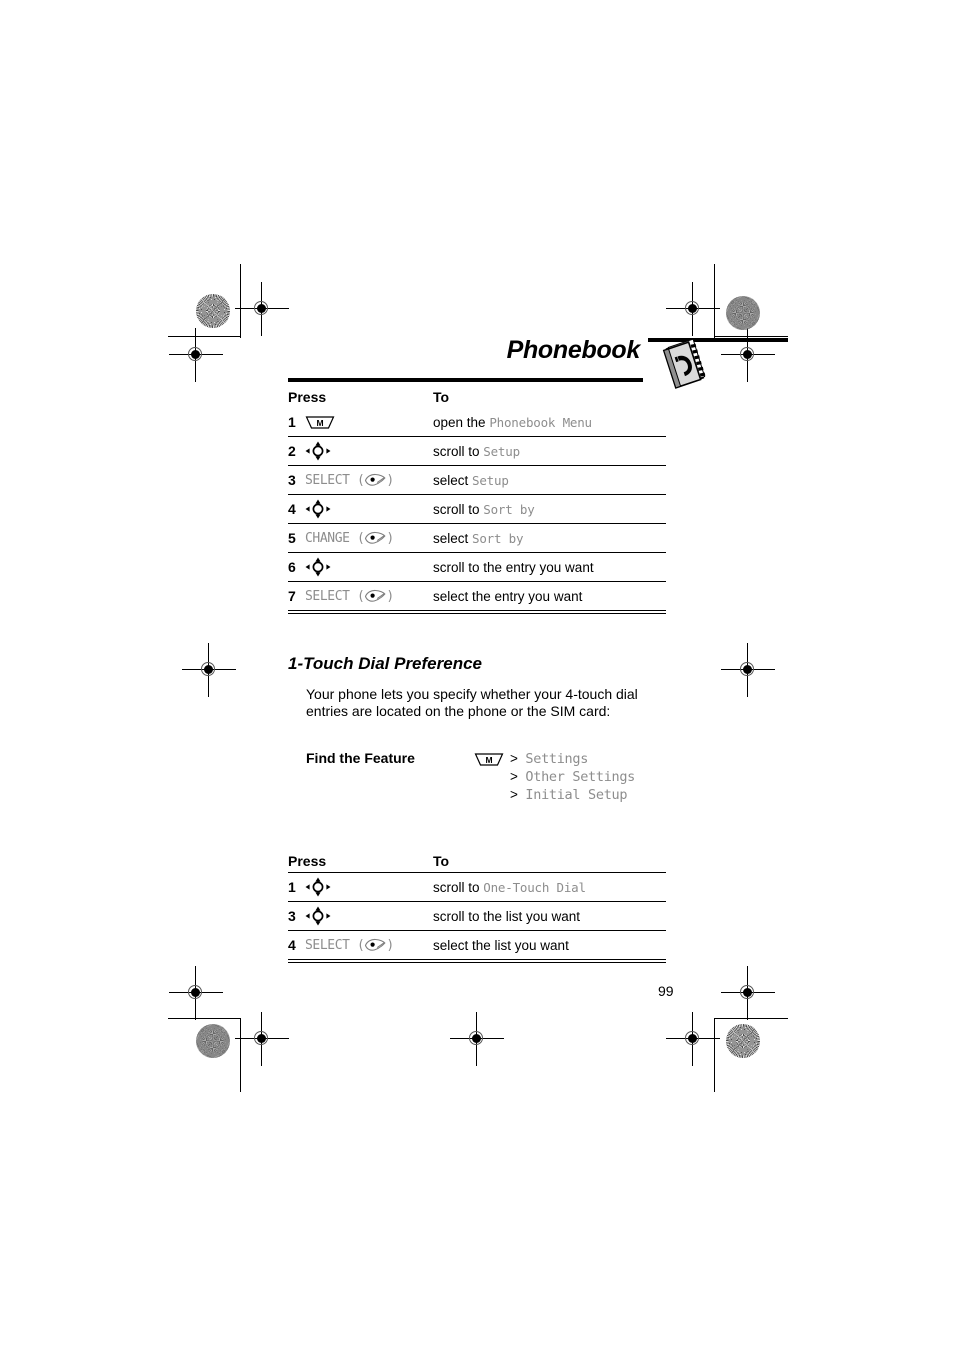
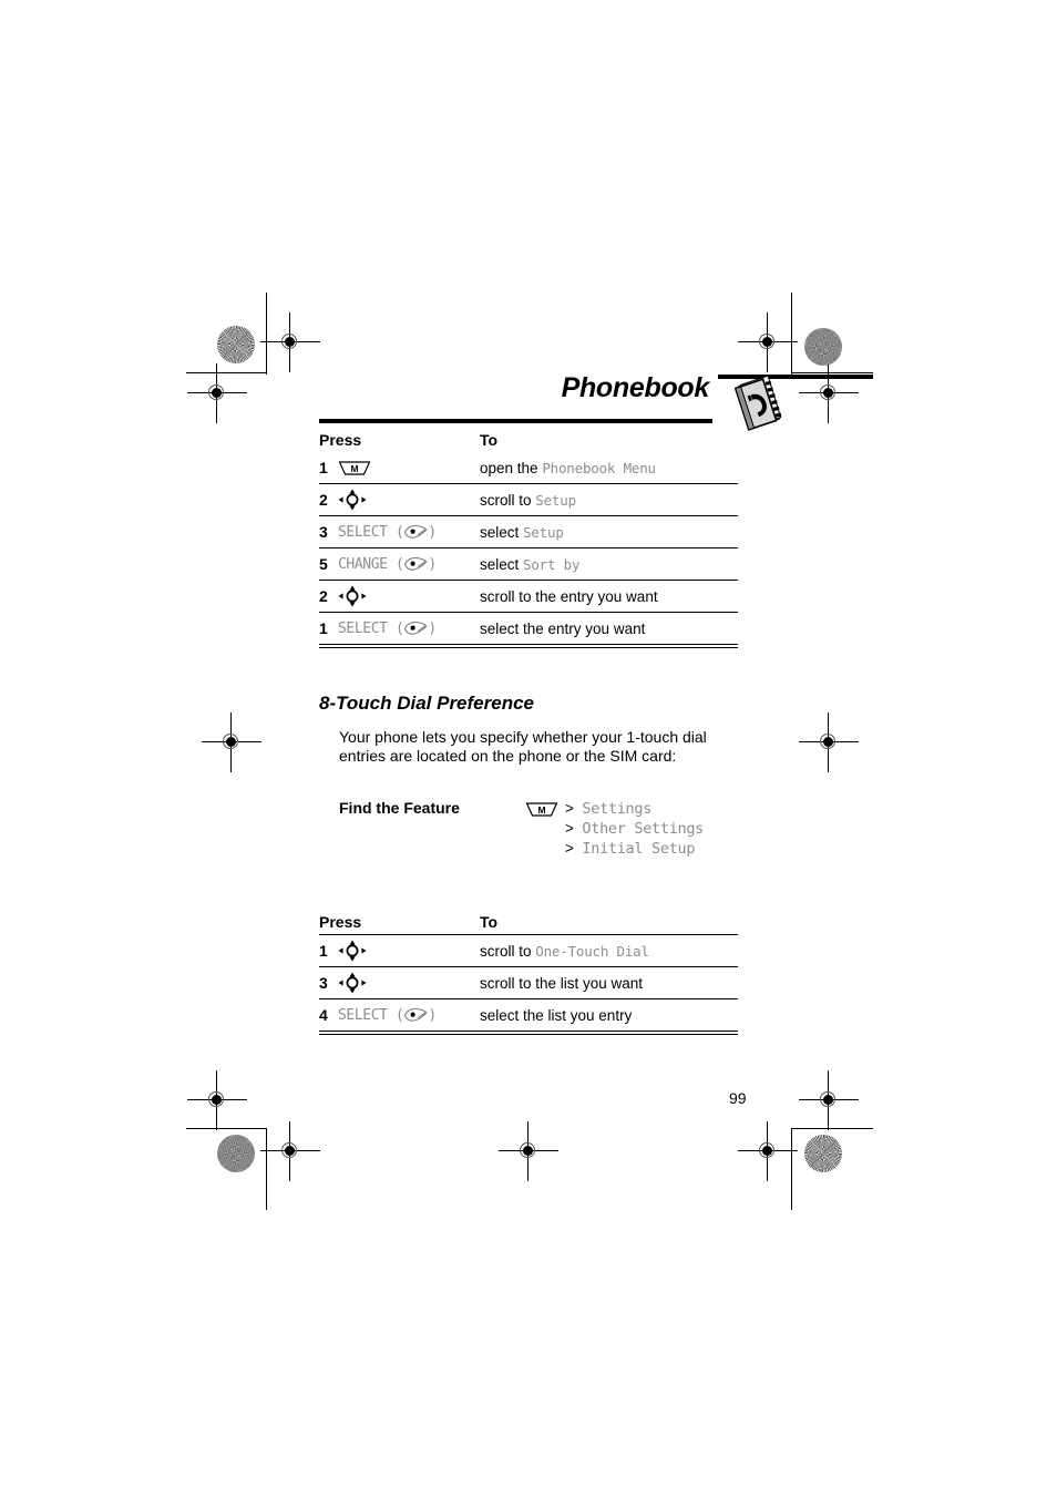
  Phonebook
  Press	To
  1	M	open the Phonebook Menu
  2		scroll to Setup
  3	SELECT ( )	select Setup
- 4		scroll to Sort by
  5	CHANGE ( )	select Sort by
- 6		scroll to the entry you want
+ 2		scroll to the entry you want
- 7	SELECT ( )	select the entry you want
+ 1	SELECT ( )	select the entry you want
- 1-Touch Dial Preference
+ 8-Touch Dial Preference
- Your phone lets you specify whether your 4-touch dial entries are located on the phone or the SIM card:
+ Your phone lets you specify whether your 1-touch dial entries are located on the phone or the SIM card:
  Find the Feature
  M
  > Settings
  > Other Settings
  > Initial Setup
  Press	To
  1		scroll to One-Touch Dial
  3		scroll to the list you want
- 4	SELECT ( )	select the list you want
+ 4	SELECT ( )	select the list you entry
  99
